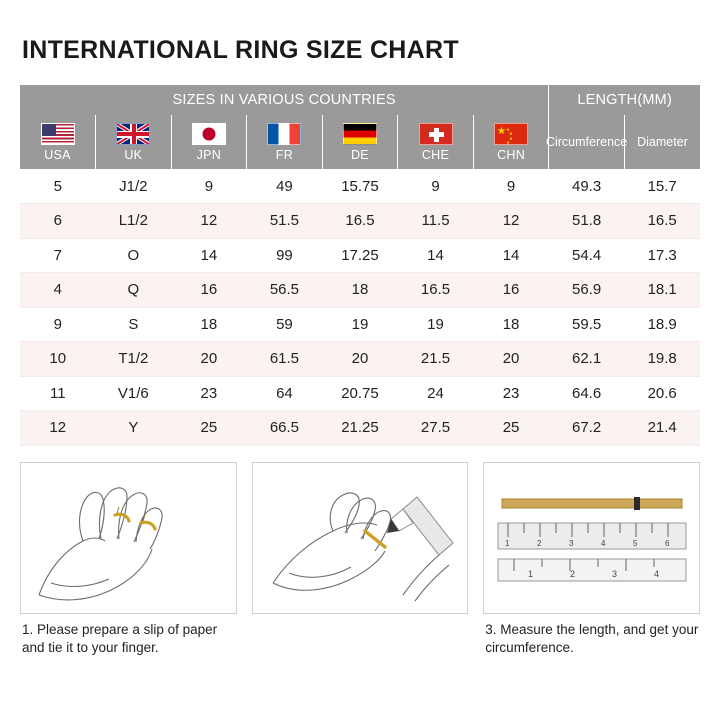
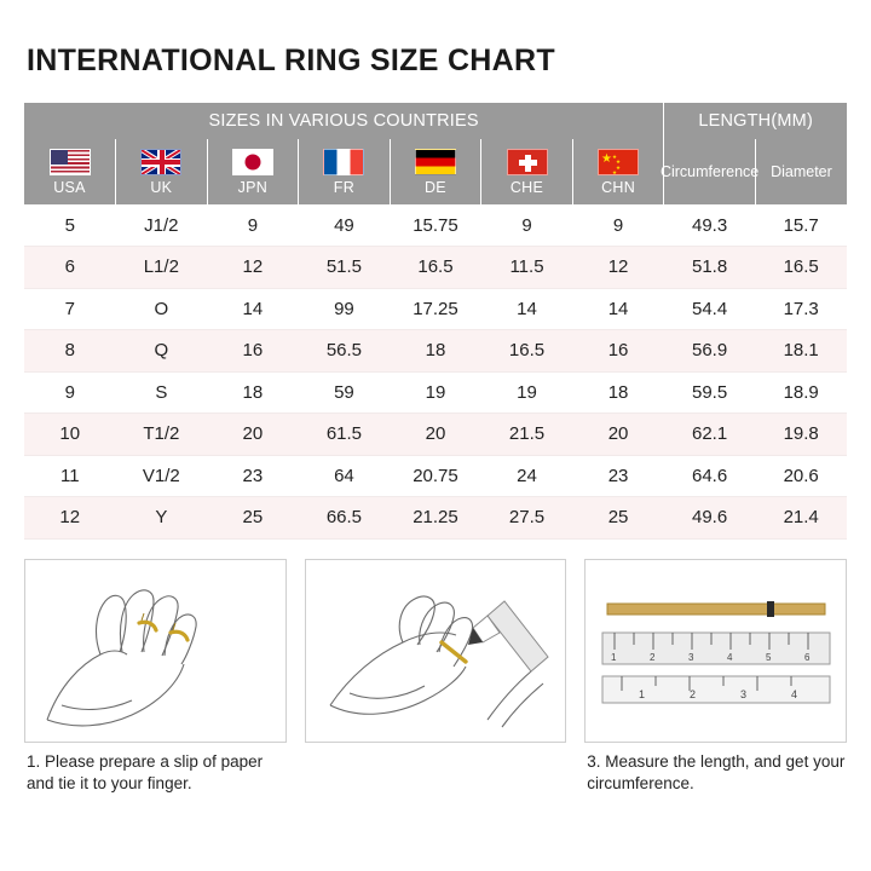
  INTERNATIONAL RING SIZE CHART
  SIZES IN VARIOUS COUNTRIES	LENGTH(MM)
  USA	UK	JPN	FR	DE	CHE	★ CHN	Circumference	Diameter
  5	J1/2	9	49	15.75	9	9	49.3	15.7
  6	L1/2	12	51.5	16.5	11.5	12	51.8	16.5
  7	O	14	99	17.25	14	14	54.4	17.3
- 4	Q	16	56.5	18	16.5	16	56.9	18.1
+ 8	Q	16	56.5	18	16.5	16	56.9	18.1
  9	S	18	59	19	19	18	59.5	18.9
  10	T1/2	20	61.5	20	21.5	20	62.1	19.8
- 11	V1/6	23	64	20.75	24	23	64.6	20.6
+ 11	V1/2	23	64	20.75	24	23	64.6	20.6
- 12	Y	25	66.5	21.25	27.5	25	67.2	21.4
+ 12	Y	25	66.5	21.25	27.5	25	49.6	21.4
  1. Please prepare a slip of paper and tie it to your finger.
  1
  2
  3
  4
  5
  6
  1
  2
  3
  4
  3. Measure the length, and get your circumference.
